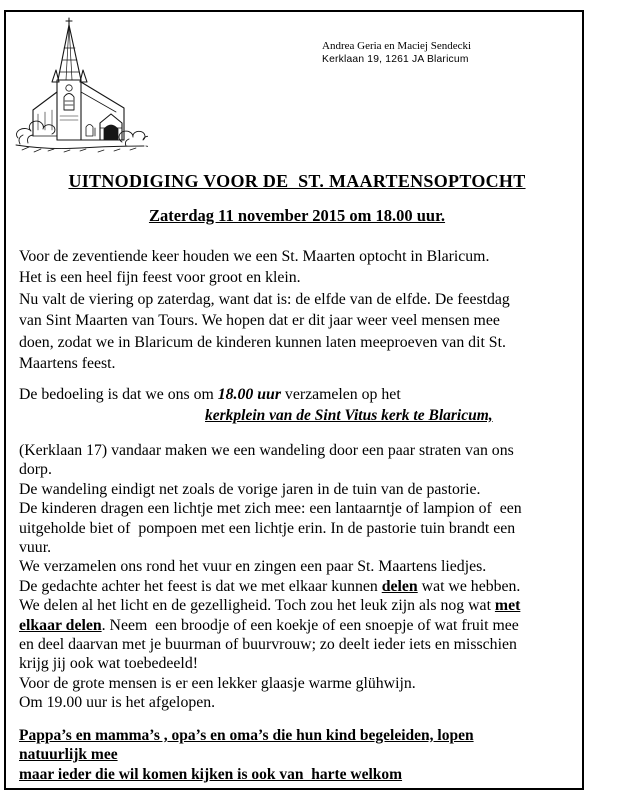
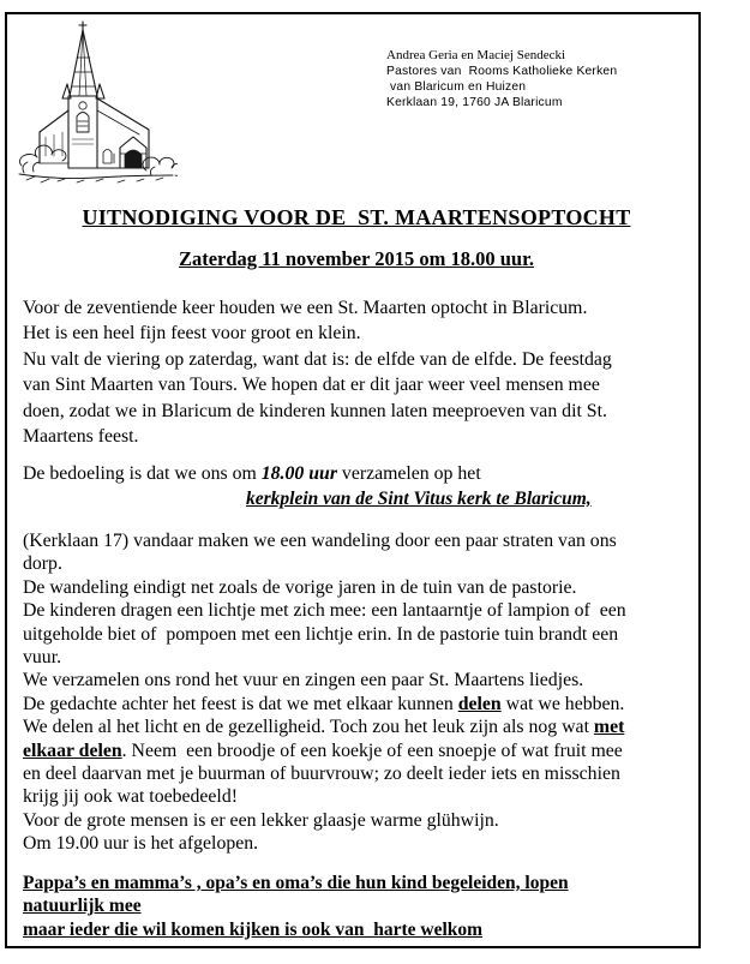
  Andrea Geria en Maciej Sendecki
+ Pastores van Rooms Katholieke Kerken
+ van Blaricum en Huizen
- Kerklaan 19, 1261 JA Blaricum
+ Kerklaan 19, 1760 JA Blaricum
  UITNODIGING VOOR DE ST. MAARTENSOPTOCHT
  Zaterdag 11 november 2015 om 18.00 uur.
  Voor de zeventiende keer houden we een St. Maarten optocht in Blaricum.
  Het is een heel fijn feest voor groot en klein.
  Nu valt de viering op zaterdag, want dat is: de elfde van de elfde. De feestdag
  van Sint Maarten van Tours. We hopen dat er dit jaar weer veel mensen mee
  doen, zodat we in Blaricum de kinderen kunnen laten meeproeven van dit St.
  Maartens feest.
  De bedoeling is dat we ons om 18.00 uur verzamelen op het
  kerkplein van de Sint Vitus kerk te Blaricum,
  (Kerklaan 17) vandaar maken we een wandeling door een paar straten van ons
  dorp.
  De wandeling eindigt net zoals de vorige jaren in de tuin van de pastorie.
  De kinderen dragen een lichtje met zich mee: een lantaarntje of lampion of een
  uitgeholde biet of pompoen met een lichtje erin. In de pastorie tuin brandt een
  vuur.
  We verzamelen ons rond het vuur en zingen een paar St. Maartens liedjes.
  De gedachte achter het feest is dat we met elkaar kunnen delen wat we hebben.
  We delen al het licht en de gezelligheid. Toch zou het leuk zijn als nog wat met
  elkaar delen. Neem een broodje of een koekje of een snoepje of wat fruit mee
  en deel daarvan met je buurman of buurvrouw; zo deelt ieder iets en misschien
  krijg jij ook wat toebedeeld!
  Voor de grote mensen is er een lekker glaasje warme glühwijn.
  Om 19.00 uur is het afgelopen.
  Pappa’s en mamma’s , opa’s en oma’s die hun kind begeleiden, lopen
  natuurlijk mee
  maar ieder die wil komen kijken is ook van harte welkom
